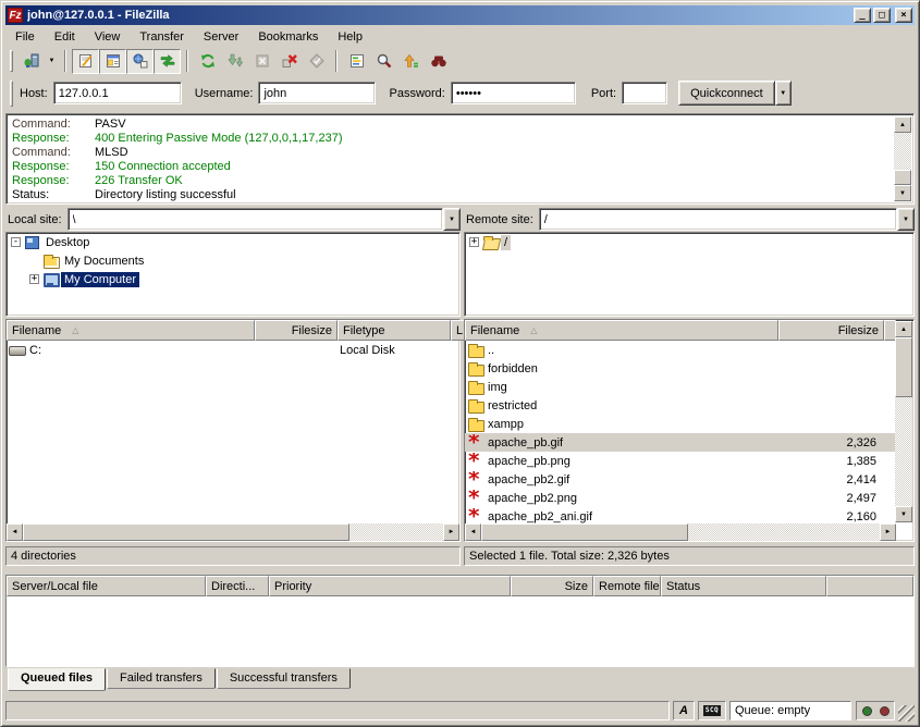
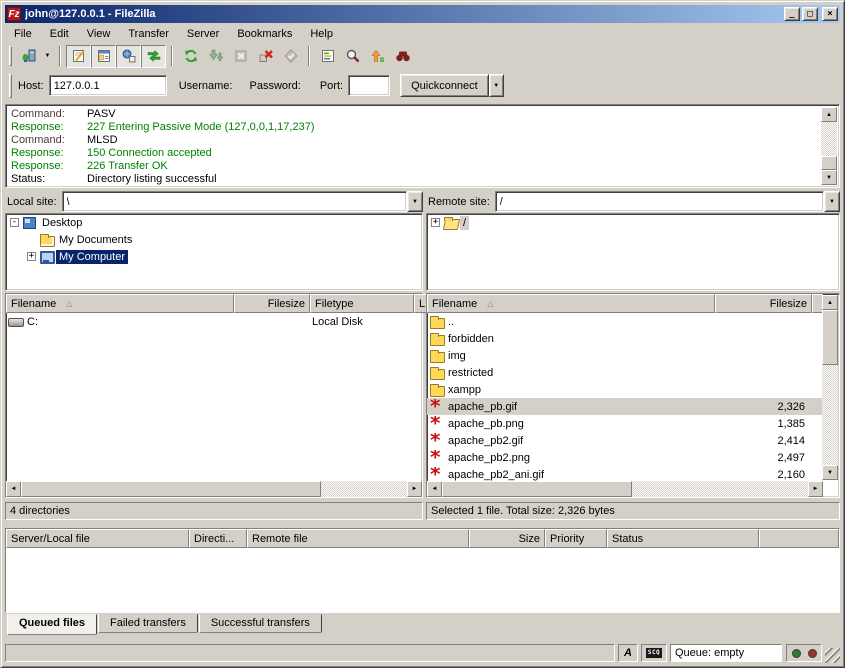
  Fz
  john@127.0.0.1 - FileZilla
  _
  □
  ×
  File
  Edit
  View
  Transfer
  Server
  Bookmarks
  Help
  Host:
  127.0.0.1
  Username:
- john
  Password:
- ••••••
  Port:
  Quickconnect
  Command: PASV
- Response: 400 Entering Passive Mode (127,0,0,1,17,237)
+ Response: 227 Entering Passive Mode (127,0,0,1,17,237)
  Command: MLSD
  Response: 150 Connection accepted
  Response: 226 Transfer OK
  Status: Directory listing successful
  Local site:
  \
  -
  Desktop
  My Documents
  +
  My Computer
  Remote site:
  /
  +
  /
  Filename
  △
  Filesize
  Filetype
  L
  C:
  Local Disk
  4 directories
  Filename
  △
  Filesize
  ..
  forbidden
  img
  restricted
  xampp
  apache_pb.gif
  2,326
  apache_pb.png
  1,385
  apache_pb2.gif
  2,414
  apache_pb2.png
  2,497
  apache_pb2_ani.gif
  2,160
  Selected 1 file. Total size: 2,326 bytes
  Server/Local file
  Directi...
- Priority
+ Remote file
  Size
- Remote file
+ Priority
  Status
  Queued files
  Failed transfers
  Successful transfers
  A
  Queue: empty
